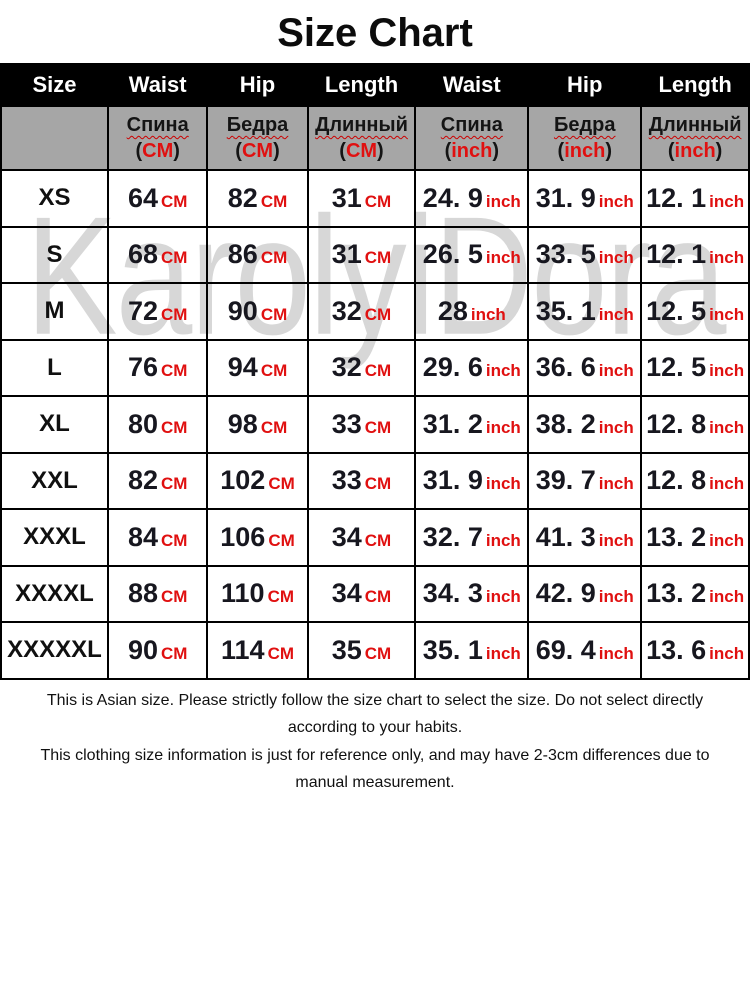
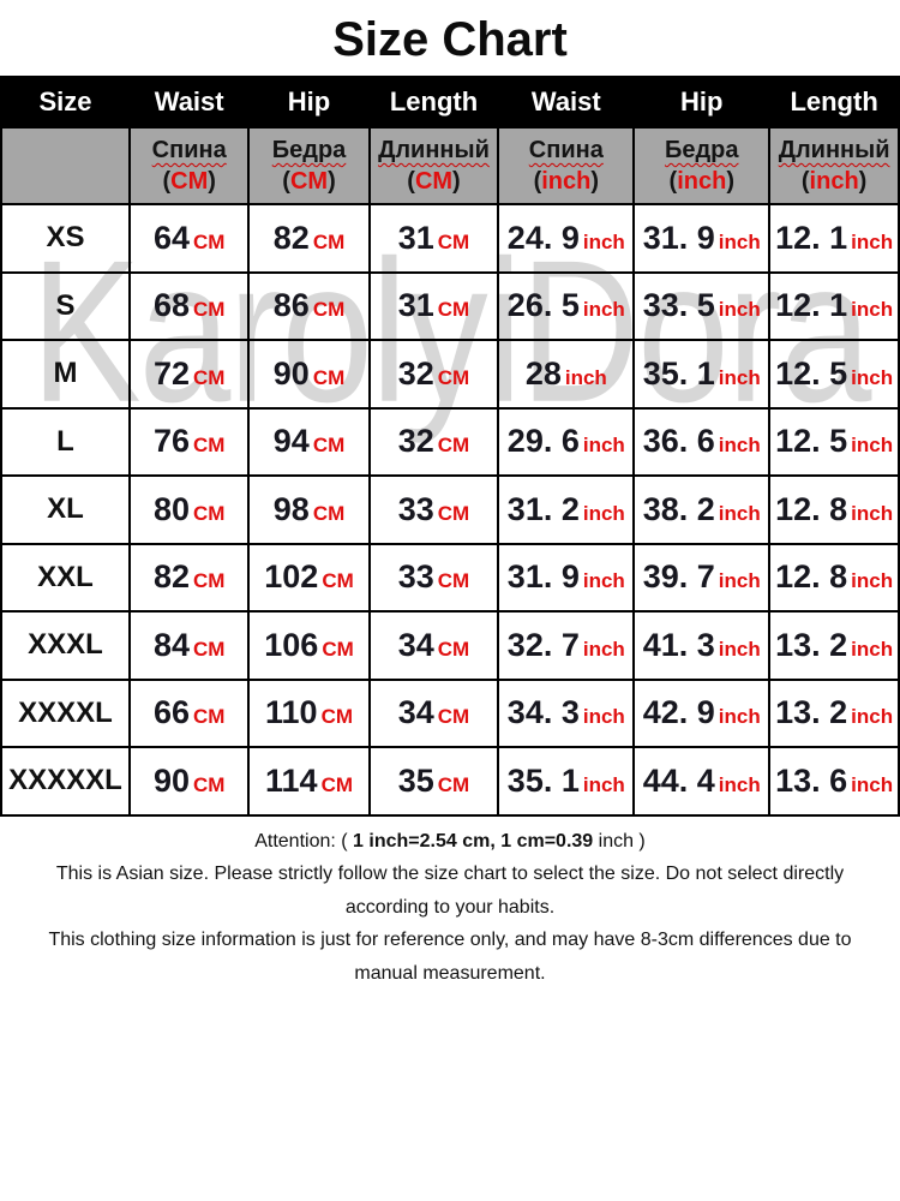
  Size Chart
  KarolyiDora
  Size	Waist	Hip	Length	Waist	Hip	Length
  	Спина (CM)	Бедра (CM)	Длинный (CM)	Спина (inch)	Бедра (inch)	Длинный (inch)
  XS	64 CM	82 CM	31 CM	24. 9 inch	31. 9 inch	12. 1 inch
  S	68 CM	86 CM	31 CM	26. 5 inch	33. 5 inch	12. 1 inch
  M	72 CM	90 CM	32 CM	28 inch	35. 1 inch	12. 5 inch
  L	76 CM	94 CM	32 CM	29. 6 inch	36. 6 inch	12. 5 inch
  XL	80 CM	98 CM	33 CM	31. 2 inch	38. 2 inch	12. 8 inch
  XXL	82 CM	102 CM	33 CM	31. 9 inch	39. 7 inch	12. 8 inch
  XXXL	84 CM	106 CM	34 CM	32. 7 inch	41. 3 inch	13. 2 inch
- XXXXL	88 CM	110 CM	34 CM	34. 3 inch	42. 9 inch	13. 2 inch
+ XXXXL	66 CM	110 CM	34 CM	34. 3 inch	42. 9 inch	13. 2 inch
- XXXXXL	90 CM	114 CM	35 CM	35. 1 inch	69. 4 inch	13. 6 inch
+ XXXXXL	90 CM	114 CM	35 CM	35. 1 inch	44. 4 inch	13. 6 inch
+ Attention: ( 1 inch=2.54 cm, 1 cm=0.39 inch )
  This is Asian size. Please strictly follow the size chart to select the size. Do not select directly
  according to your habits.
- This clothing size information is just for reference only, and may have 2-3cm differences due to
+ This clothing size information is just for reference only, and may have 8-3cm differences due to
  manual measurement.
